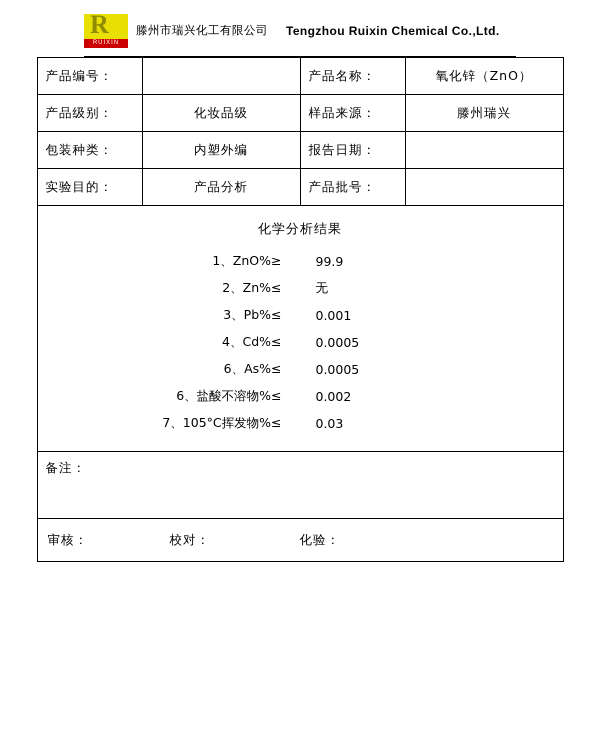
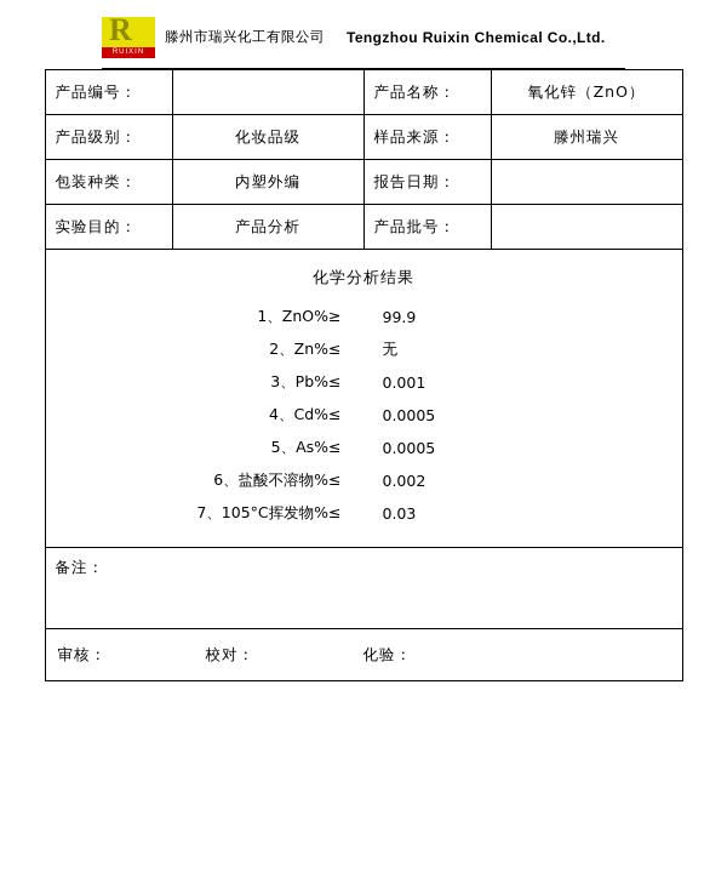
  R
  滕州市瑞兴化工有限公司
  Tengzhou Ruixin Chemical Co.,Ltd.
  产品编号：		产品名称：	氧化锌（ZnO）
  产品级别：	化妆品级	样品来源：	滕州瑞兴
  包装种类：	内塑外编	报告日期：
  实验目的：	产品分析	产品批号：
- 化学分析结果 1、ZnO%≥ 99.9 2、Zn%≤ 无 3、Pb%≤ 0.001 4、Cd%≤ 0.0005 6、As%≤ 0.0005 6、盐酸不溶物%≤ 0.002 7、105°C挥发物%≤ 0.03
+ 化学分析结果 1、ZnO%≥ 99.9 2、Zn%≤ 无 3、Pb%≤ 0.001 4、Cd%≤ 0.0005 5、As%≤ 0.0005 6、盐酸不溶物%≤ 0.002 7、105°C挥发物%≤ 0.03
  备注：
  审核： 校对： 化验：
